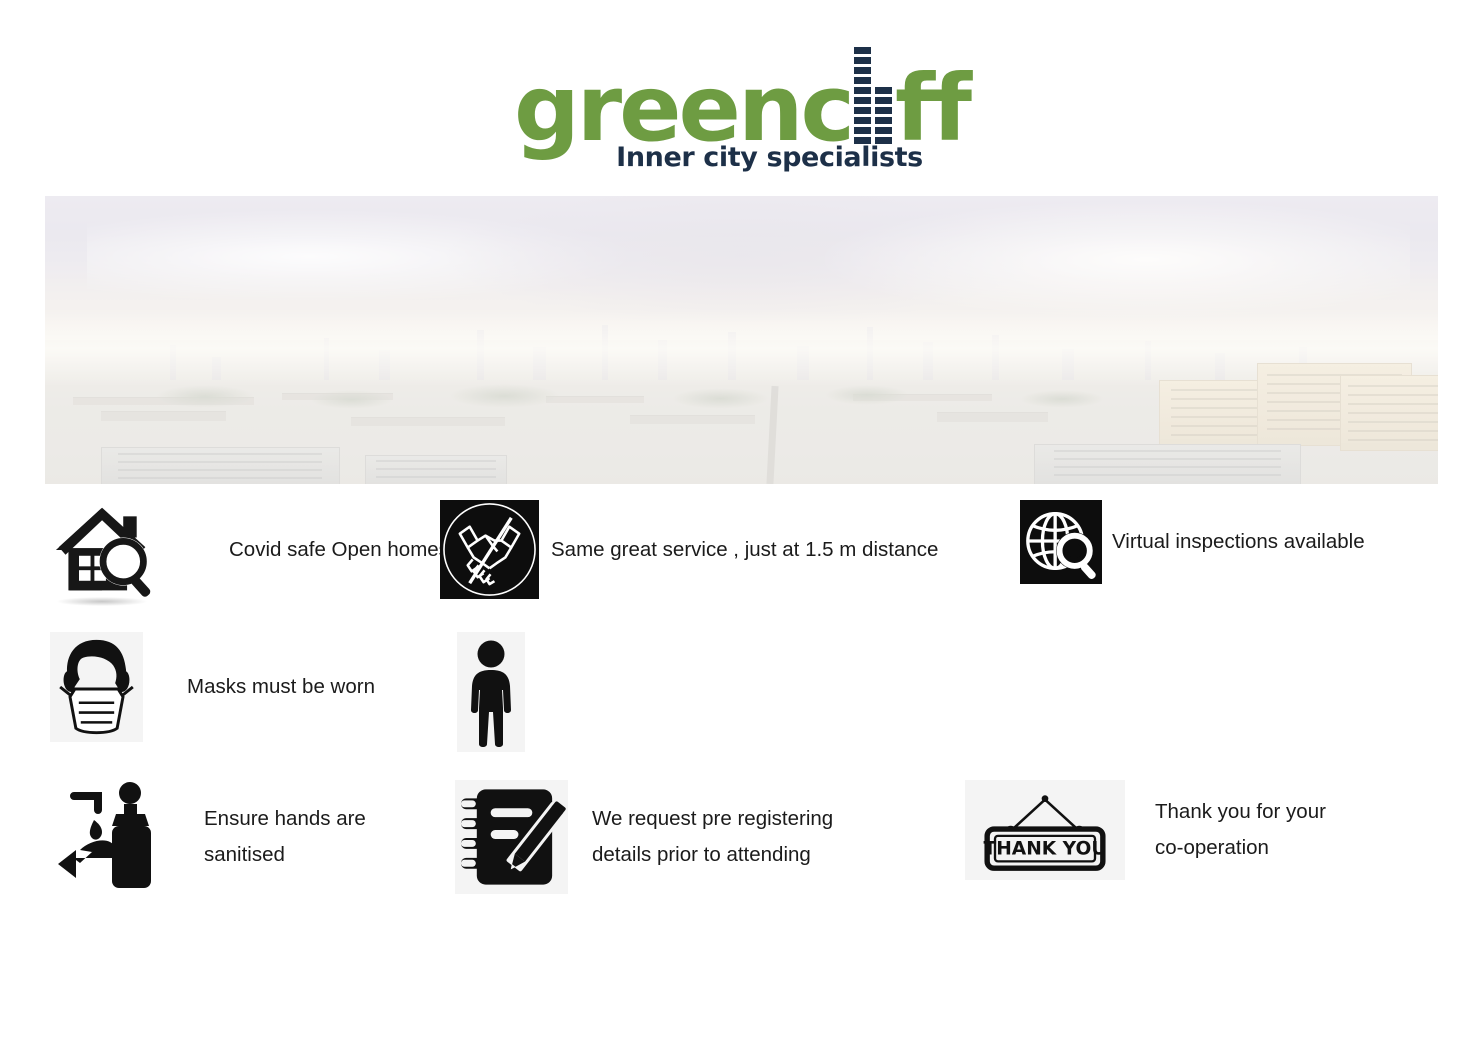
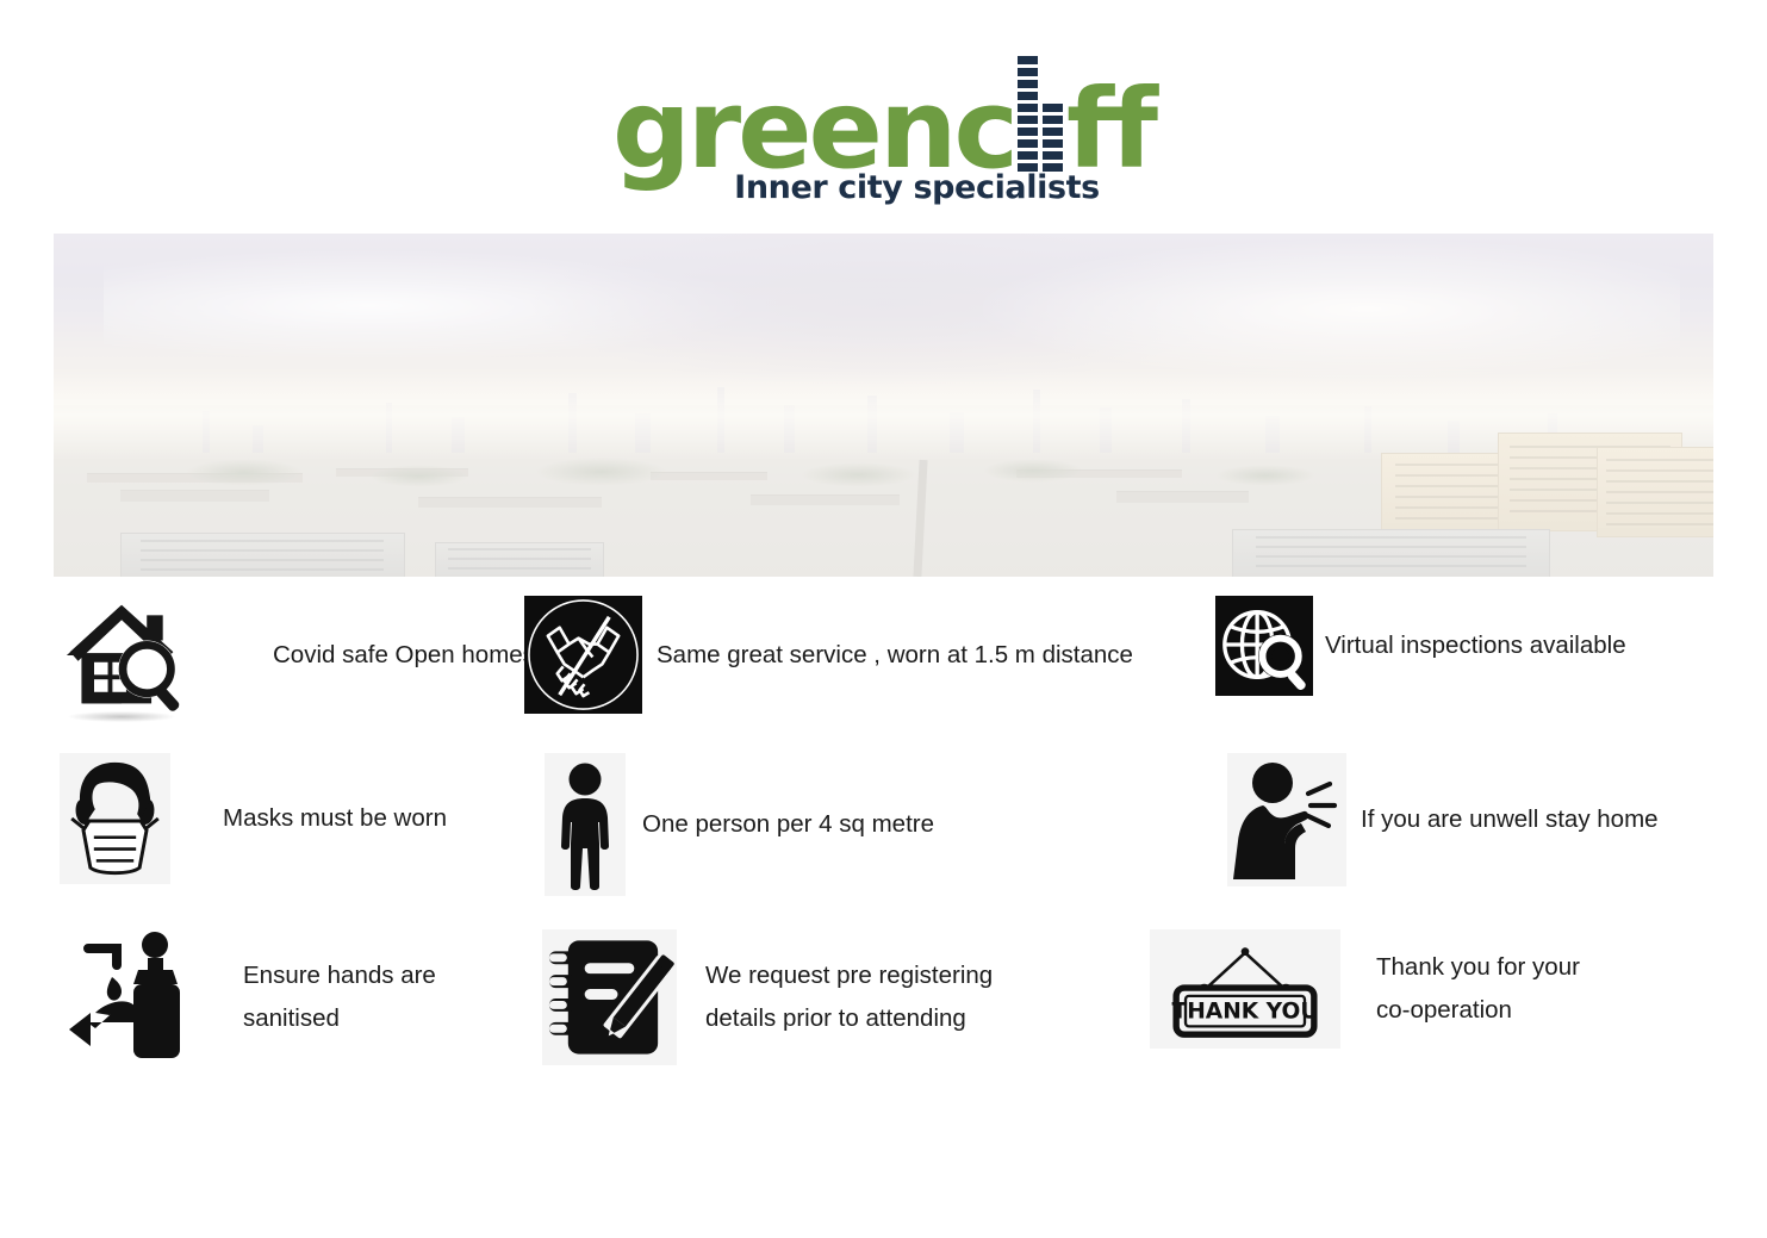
  green
  c
  ff
  Inner city specialists
  Covid safe Open home
- Same great service , just at 1.5 m distance
+ Same great service , worn at 1.5 m distance
  Virtual inspections available
  Masks must be worn
+ One person per 4 sq metre
+ If you are unwell stay home
  Ensure hands are
  sanitised
  We request pre registering
  details prior to attending
  THANK YOU
  Thank you for your
  co-operation
